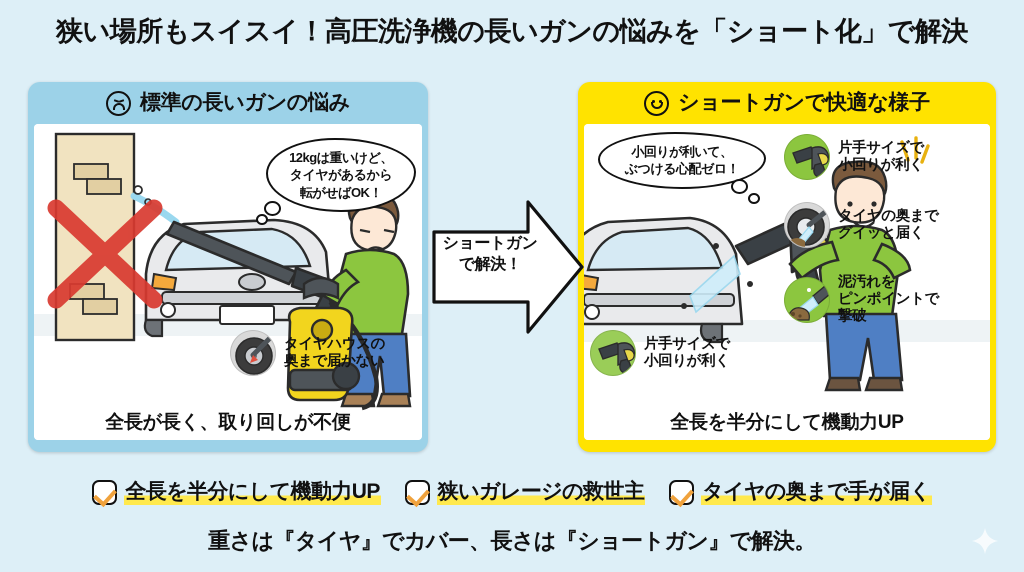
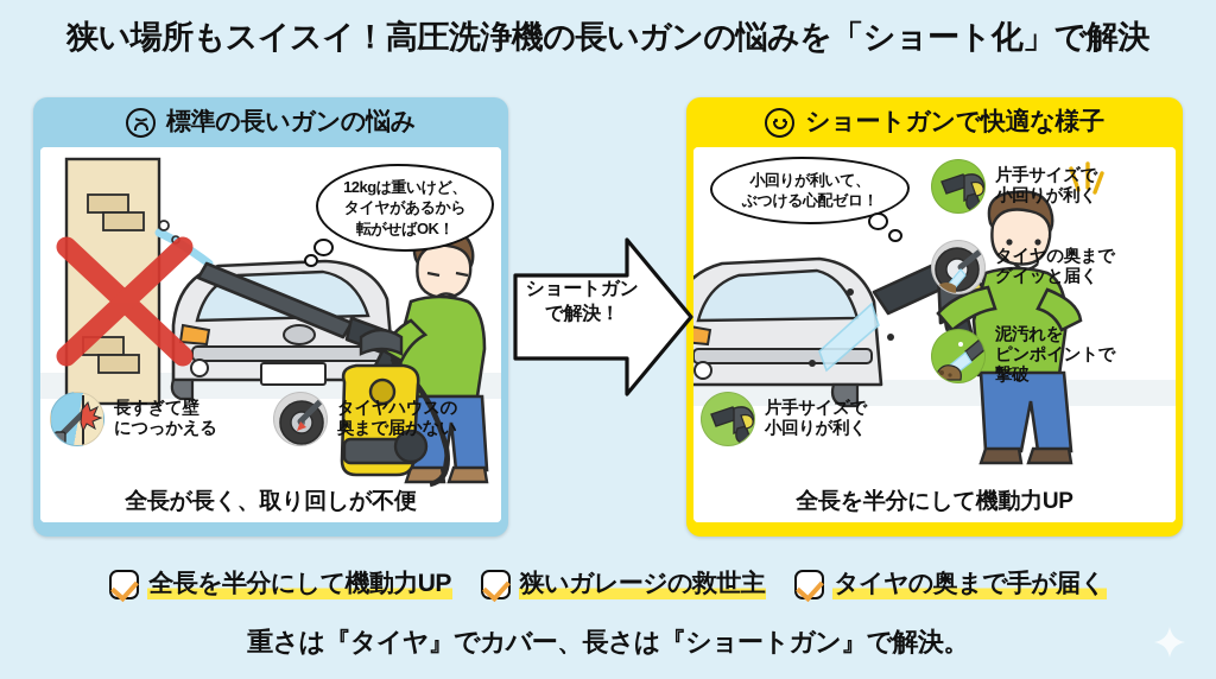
  狭い場所もスイスイ！高圧洗浄機の長いガンの悩みを「ショート化」で解決
  標準の長いガンの悩み
  12kgは重いけど、
  タイヤがあるから
  転がせばOK！
+ 長すぎて壁
+ につっかえる
  タイヤハウスの
  奥まで届かない
  全長が長く、取り回しが不便
  ショートガン
  で解決！
  ショートガンで快適な様子
  小回りが利いて、
  ぶつける心配ゼロ！
  片手サイズで
  小回りが利く
  タイヤの奥まで
  グイッと届く
  片手サイズで
  小回りが利く
  泥汚れを
  ピンポイントで
  撃破
  全長を半分にして機動力UP
  全長を半分にして機動力UP
  狭いガレージの救世主
  タイヤの奥まで手が届く
  重さは『タイヤ』でカバー、長さは『ショートガン』で解決。
